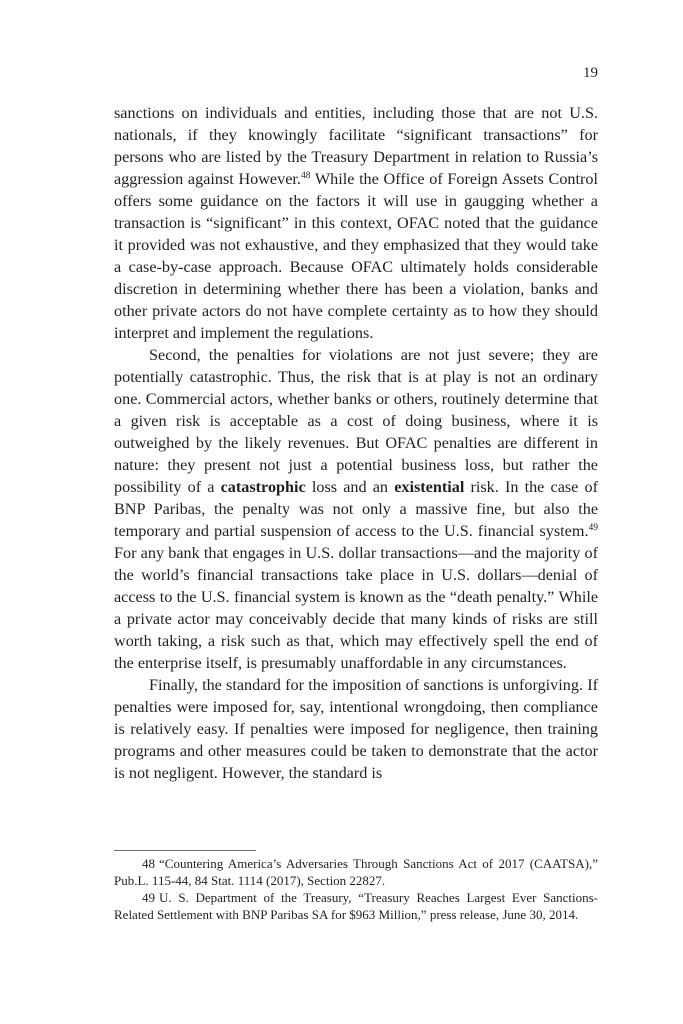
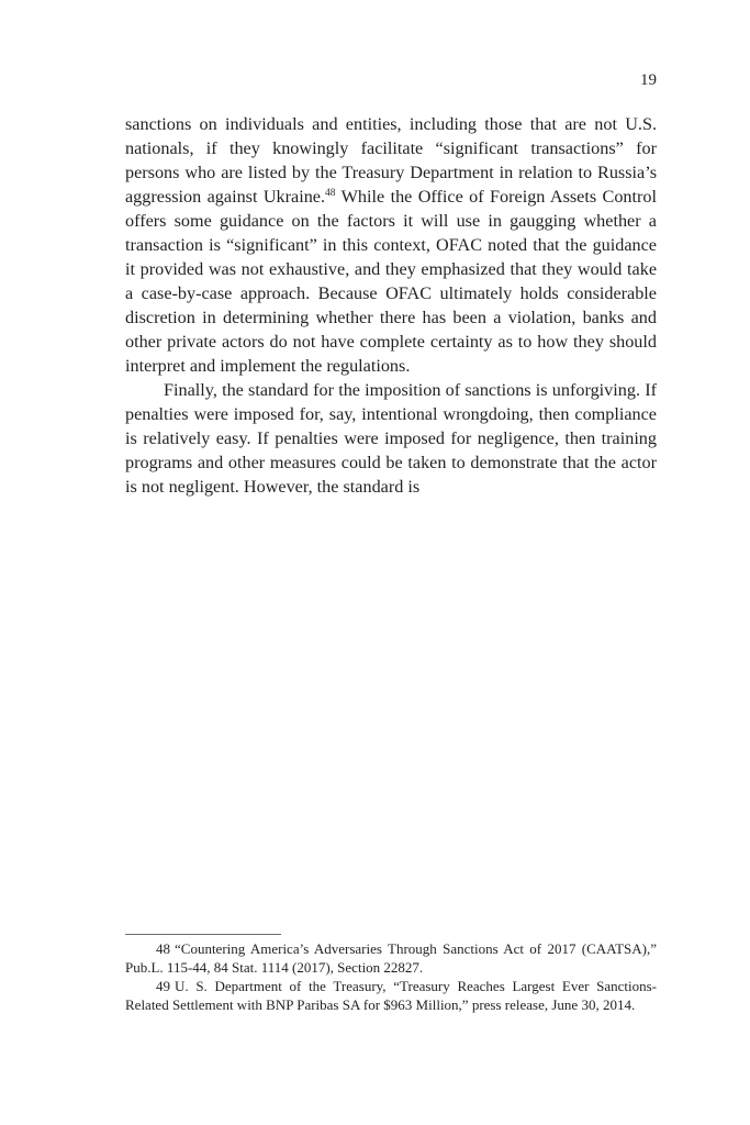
  19
- sanctions on individuals and entities, including those that are not U.S. nationals, if they knowingly facilitate “significant transactions” for persons who are listed by the Treasury Department in relation to Russia’s aggression against However.48 While the Office of Foreign Assets Control offers some guidance on the factors it will use in gaug­ging whether a transaction is “significant” in this context, OFAC noted that the guidance it provided was not exhaustive, and they empha­sized that they would take a case-by-case approach. Because OFAC ultimately holds considerable discretion in determining whether there has been a violation, banks and other private actors do not have complete certainty as to how they should interpret and implement the regulations.
+ sanctions on individuals and entities, including those that are not U.S. nationals, if they knowingly facilitate “significant transactions” for persons who are listed by the Treasury Department in relation to Russia’s aggression against Ukraine.48 While the Office of Foreign Assets Control offers some guidance on the factors it will use in gaug­ging whether a transaction is “significant” in this context, OFAC noted that the guidance it provided was not exhaustive, and they empha­sized that they would take a case-by-case approach. Because OFAC ultimately holds considerable discretion in determining whether there has been a violation, banks and other private actors do not have complete certainty as to how they should interpret and implement the regulations.
- Second, the penalties for violations are not just severe; they are potentially catastrophic. Thus, the risk that is at play is not an ordinary one. Commercial actors, whether banks or others, routinely determine that a given risk is acceptable as a cost of doing business, where it is outweighed by the likely revenues. But OFAC penalties are different in nature: they present not just a potential business loss, but rather the possibility of a catastrophic loss and an existential risk. In the case of BNP Paribas, the penalty was not only a massive fine, but also the temporary and partial suspension of access to the U.S. financial system.49 For any bank that engages in U.S. dollar transactions—and the majority of the world’s financial transactions take place in U.S. dollars—denial of access to the U.S. financial system is known as the “death penalty.” While a private actor may conceivably decide that many kinds of risks are still worth taking, a risk such as that, which may effectively spell the end of the enterprise itself, is presumably unaffordable in any circumstances.
  Finally, the standard for the imposition of sanctions is unforgiv­ing. If penalties were imposed for, say, intentional wrongdoing, then compliance is relatively easy. If penalties were imposed for negli­gence, then training programs and other measures could be taken to demonstrate that the actor is not negligent. However, the standard is
  48 “Countering America’s Adversaries Through Sanctions Act of 2017 (CAATSA),” Pub.L. 115-44, 84 Stat. 1114 (2017), Section 22827.
  49 U. S. Department of the Treasury, “Treasury Reaches Largest Ever Sanctions-Related Settlement with BNP Paribas SA for $963 Million,” press release, June 30, 2014.
